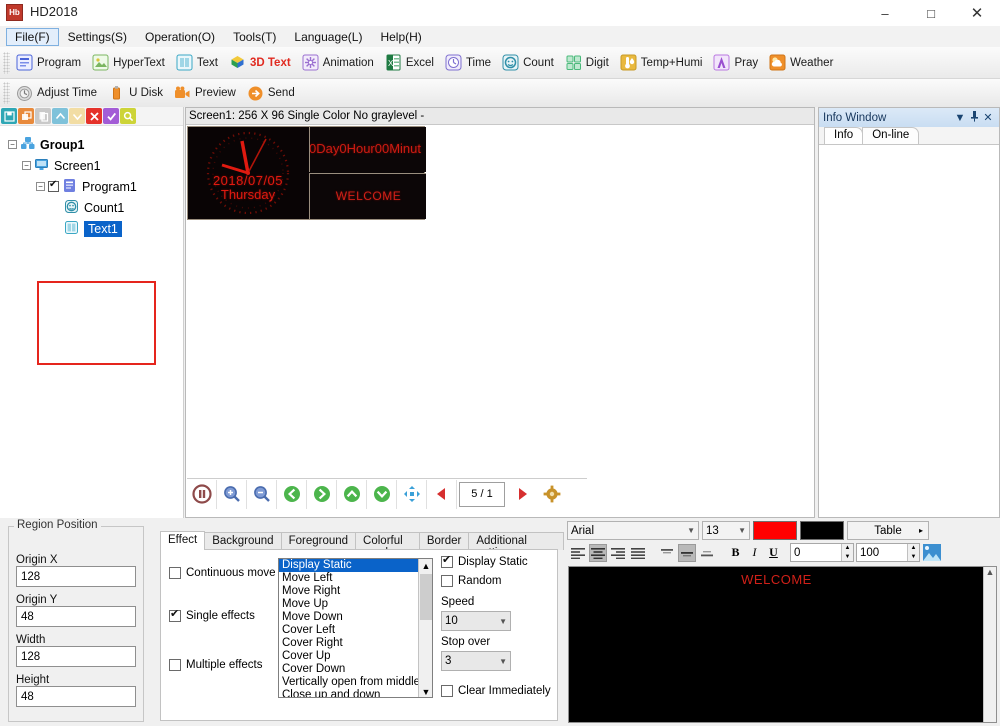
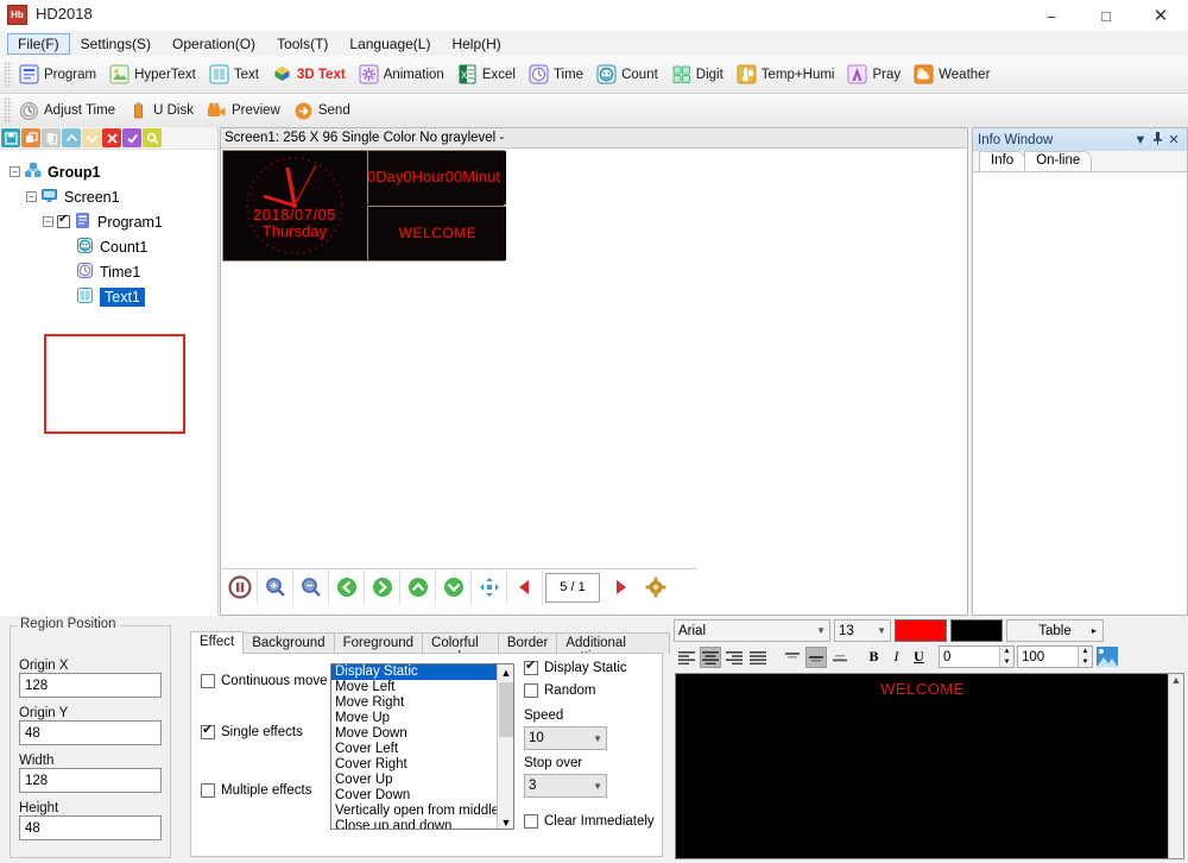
  Hb
  HD2018
  –
  □
  ✕
  File(F)
  Settings(S)
  Operation(O)
  Tools(T)
  Language(L)
  Help(H)
  Program
  HyperText
  Text
  3D Text
  Animation
  X
  Excel
  Time
  Count
  Digit
  Temp+Humi
  Pray
  Weather
  Adjust Time
  U Disk
  Preview
  Send
  −
  Group1
  −
  Screen1
  −
  Program1
  Count1
+ Time1
  Text1
  Screen1: 256 X 96 Single Color No graylevel -
  2018/07/05
  Thursday
  0Day0Hour00Minut
  WELCOME
  5 / 1
  Info Window
  ▼
  ✕
  Info
  On-line
  Origin X
  128
  Origin Y
  48
  Width
  128
  Height
  48
  Region Position
  Effect
  Background
  Foreground
  Border
  Continuous move
  Single effects
  Multiple effects
  Display Static
  Move Left
  Move Right
  Move Up
  Move Down
  Cover Left
  Cover Right
  Cover Up
  Cover Down
  Vertically open from middle
  Close up and down
  ▲
  ▼
  Display Static
  Random
  Speed
  10
  ▼
  Stop over
  3
  ▼
  Clear Immediately
  Arial
  ▼
  13
  ▼
  Table
  ▸
  B
  I
  U
  0
  100
  WELCOME
  ▲
